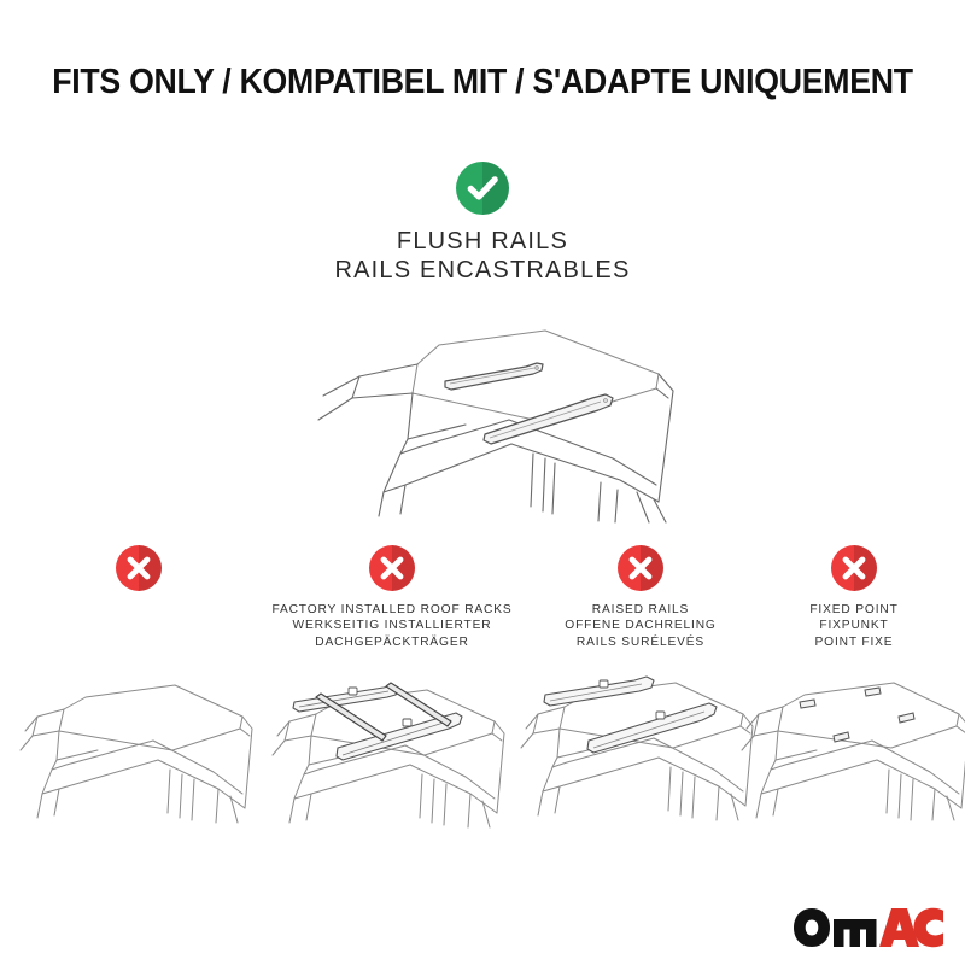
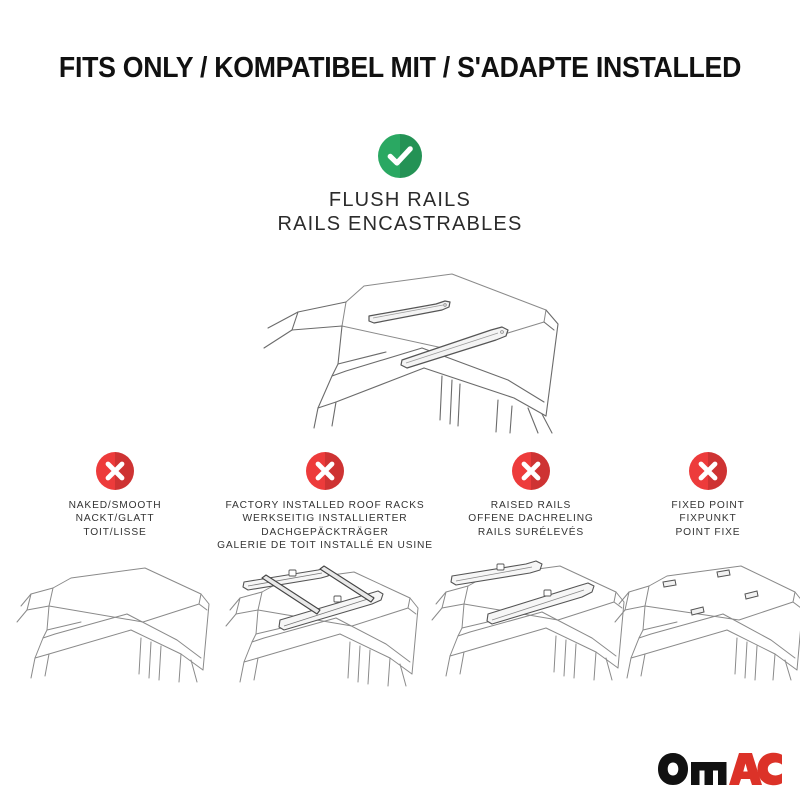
- FITS ONLY / KOMPATIBEL MIT / S'ADAPTE UNIQUEMENT
+ FITS ONLY / KOMPATIBEL MIT / S'ADAPTE INSTALLED
  FLUSH RAILS
  RAILS ENCASTRABLES
+ NAKED/SMOOTH
+ NACKT/GLATT
+ TOIT/LISSE
  FACTORY INSTALLED ROOF RACKS
  WERKSEITIG INSTALLIERTER
  DACHGEPÄCKTRÄGER
+ GALERIE DE TOIT INSTALLÉ EN USINE
  RAISED RAILS
  OFFENE DACHRELING
  RAILS SURÉLEVÉS
  FIXED POINT
  FIXPUNKT
  POINT FIXE
